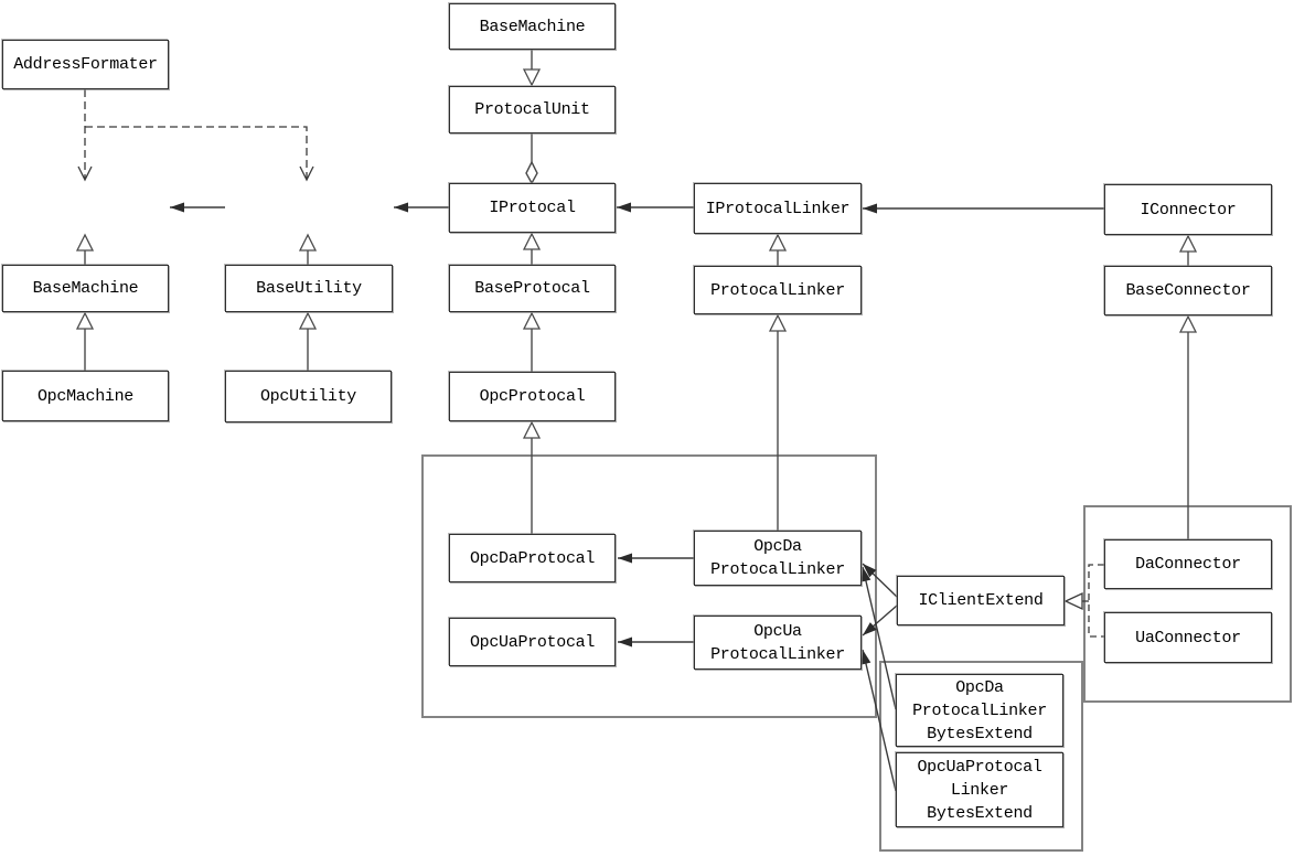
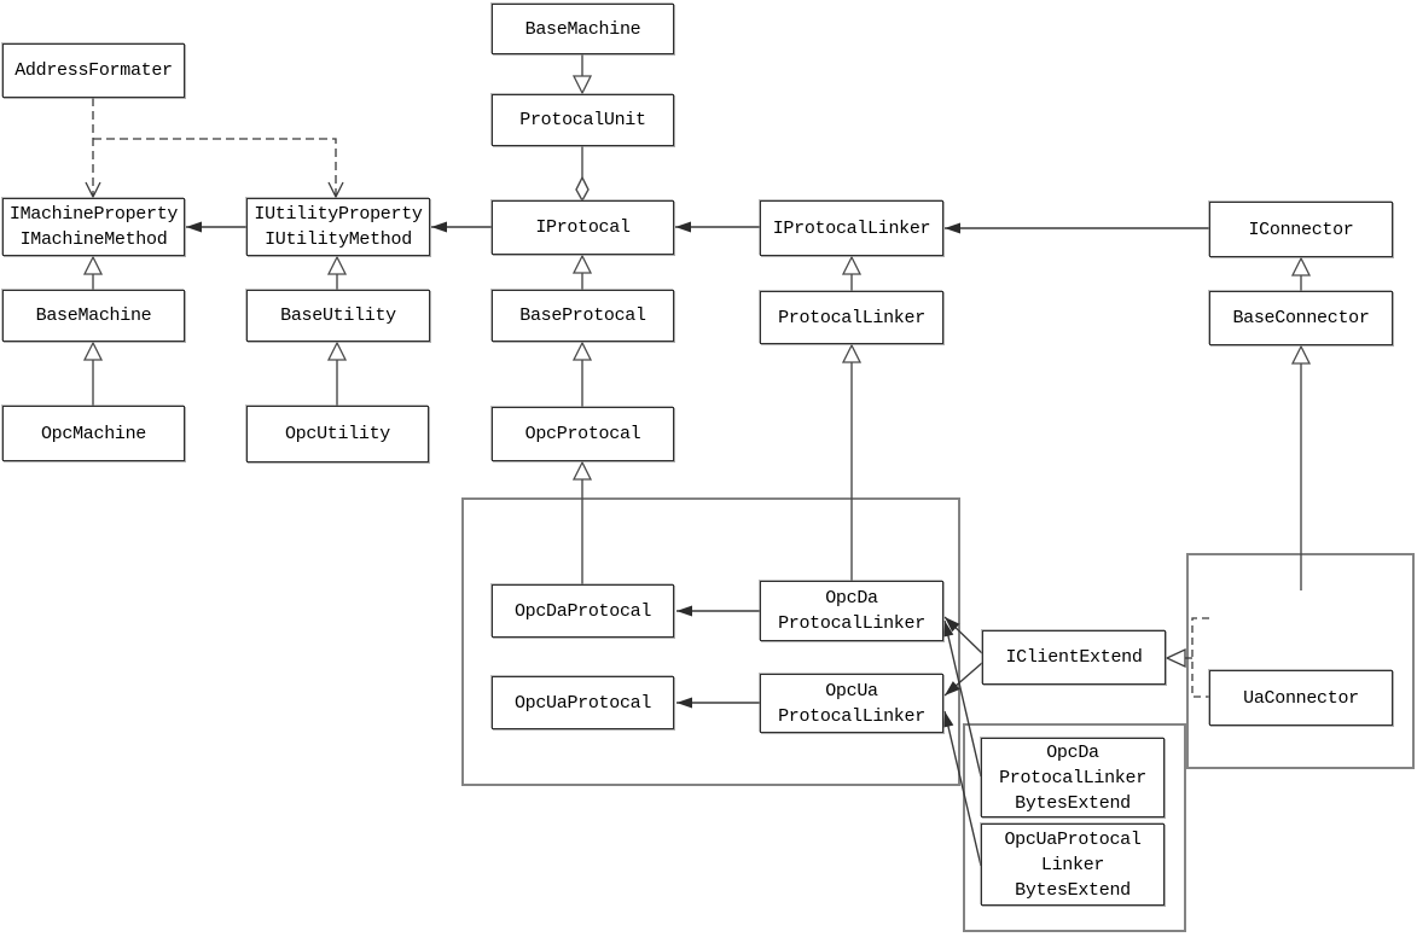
  AddressFormater
  BaseMachine
  ProtocalUnit
+ IMachineProperty
+ IMachineMethod
+ IUtilityProperty
+ IUtilityMethod
  IProtocal
  IProtocalLinker
  IConnector
  BaseMachine
  BaseUtility
  BaseProtocal
  ProtocalLinker
  BaseConnector
  OpcMachine
  OpcUtility
  OpcProtocal
  OpcDaProtocal
  OpcDa
  ProtocalLinker
  OpcUaProtocal
  OpcUa
  ProtocalLinker
  IClientExtend
- DaConnector
  UaConnector
  OpcDa
  ProtocalLinker
  BytesExtend
  OpcUaProtocal
  Linker
  BytesExtend
